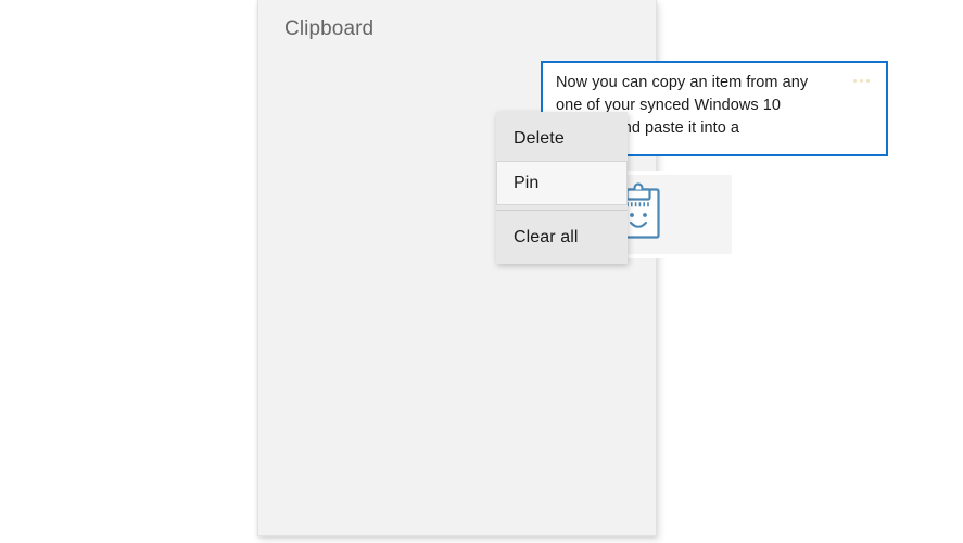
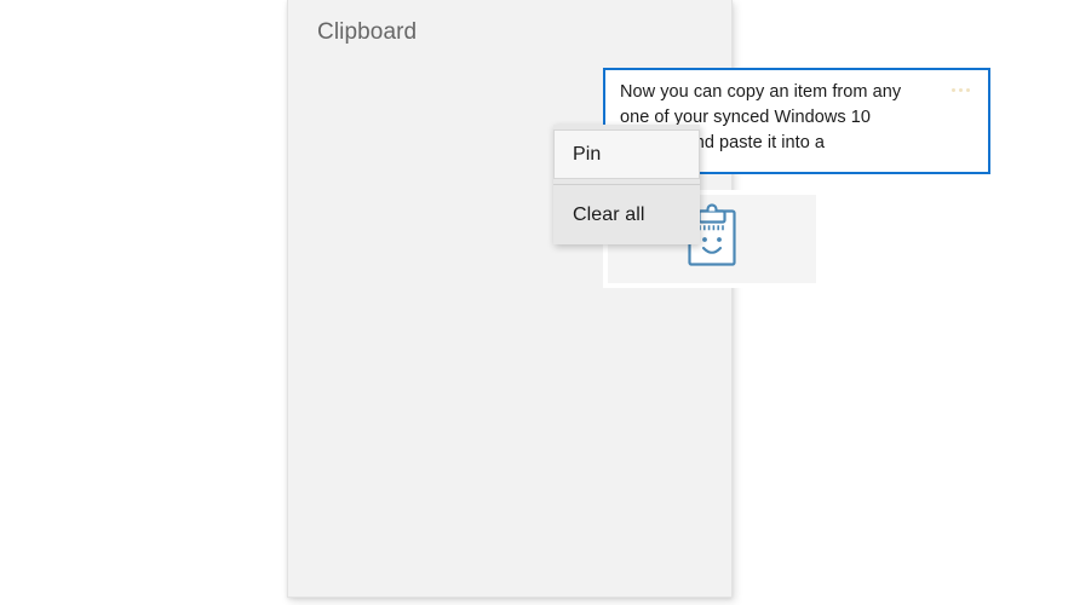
  Clipboard
  Now you can copy an item from any one of your synced Windows 10 d paste it into a
- Delete
  Pin
  Clear all
